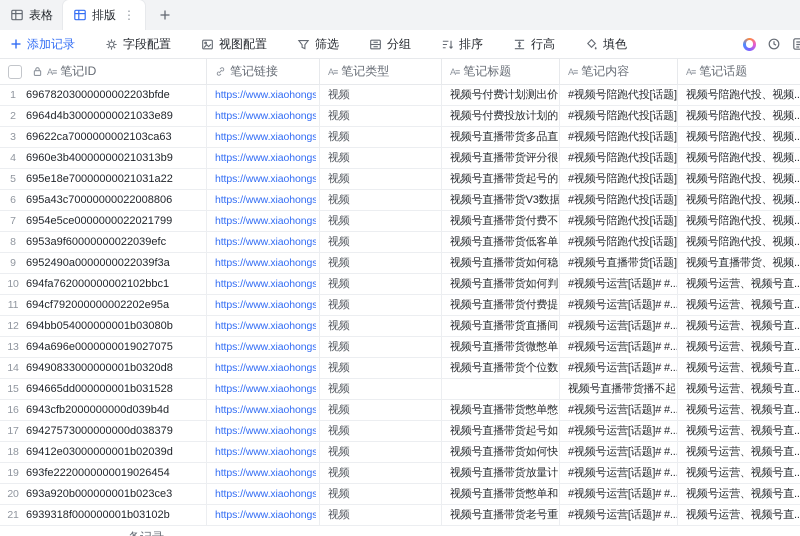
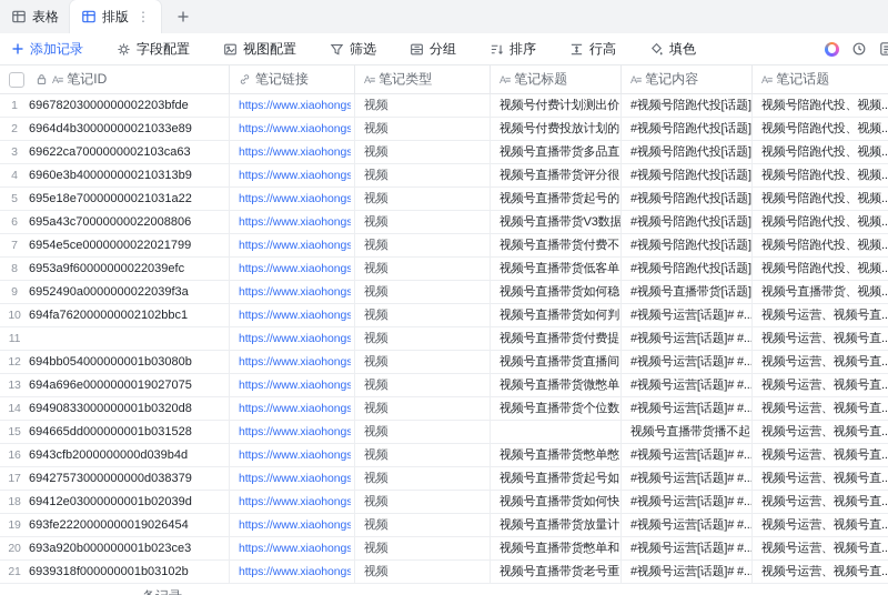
  表格
  排版
  添加记录
  字段配置
  视图配置
  筛选
  分组
  排序
  行高
  填色
  笔记ID
  笔记链接
  笔记类型
  笔记标题
  笔记内容
  笔记话题
  1
  69678203000000002203bfde
  https://www.xiaohongs
  视频
  视频号付费计划测出价
  #视频号陪跑代投[话题]
  视频号陪跑代投、视频..
  2
  6964d4b30000000021033e89
  https://www.xiaohongs
  视频
  视频号付费投放计划的.
  #视频号陪跑代投[话题]
  视频号陪跑代投、视频..
  3
  69622ca7000000002103ca63
  https://www.xiaohongs
  视频
  视频号直播带货多品直.
  #视频号陪跑代投[话题]
  视频号陪跑代投、视频..
  4
  6960e3b400000000210313b9
  https://www.xiaohongs
  视频
  视频号直播带货评分很.
  #视频号陪跑代投[话题]
  视频号陪跑代投、视频..
  5
  695e18e70000000021031a22
  https://www.xiaohongs
  视频
  视频号直播带货起号的.
  #视频号陪跑代投[话题]
  视频号陪跑代投、视频..
  6
  695a43c70000000022008806
  https://www.xiaohongs
  视频
  视频号直播带货V3数据
  #视频号陪跑代投[话题]
  视频号陪跑代投、视频..
  7
  6954e5ce0000000022021799
  https://www.xiaohongs
  视频
  视频号直播带货付费不.
  #视频号陪跑代投[话题]
  视频号陪跑代投、视频..
  8
  6953a9f60000000022039efc
  https://www.xiaohongs
  视频
  视频号直播带货低客单.
  #视频号陪跑代投[话题]
  视频号陪跑代投、视频..
  9
  6952490a0000000022039f3a
  https://www.xiaohongs
  视频
  视频号直播带货如何稳.
  #视频号直播带货[话题]
  视频号直播带货、视频..
  10
  694fa762000000002102bbc1
  https://www.xiaohongs
  视频
  视频号直播带货如何判.
  #视频号运营[话题]# #...
  视频号运营、视频号直..
  11
- 694cf792000000002202e95a
  https://www.xiaohongs
  视频
  视频号直播带货付费提.
  #视频号运营[话题]# #...
  视频号运营、视频号直..
  12
  694bb054000000001b03080b
  https://www.xiaohongs
  视频
  视频号直播带货直播间.
  #视频号运营[话题]# #...
  视频号运营、视频号直..
  13
  694a696e0000000019027075
  https://www.xiaohongs
  视频
  视频号直播带货微憋单.
  #视频号运营[话题]# #...
  视频号运营、视频号直..
  14
  69490833000000001b0320d8
  https://www.xiaohongs
  视频
  视频号直播带货个位数.
  #视频号运营[话题]# #...
  视频号运营、视频号直..
  15
  694665dd000000001b031528
  https://www.xiaohongs
  视频
  视频号直播带货播不起.
  视频号运营、视频号直..
  16
  6943cfb2000000000d039b4d
  https://www.xiaohongs
  视频
  视频号直播带货憋单憋.
  #视频号运营[话题]# #...
  视频号运营、视频号直..
  17
  69427573000000000d038379
  https://www.xiaohongs
  视频
  视频号直播带货起号如.
  #视频号运营[话题]# #...
  视频号运营、视频号直..
  18
  69412e03000000001b02039d
  https://www.xiaohongs
  视频
  视频号直播带货如何快.
  #视频号运营[话题]# #...
  视频号运营、视频号直..
  19
  693fe2220000000019026454
  https://www.xiaohongs
  视频
  视频号直播带货放量计.
  #视频号运营[话题]# #...
  视频号运营、视频号直..
  20
  693a920b000000001b023ce3
  https://www.xiaohongs
  视频
  视频号直播带货憋单和.
  #视频号运营[话题]# #...
  视频号运营、视频号直..
  21
  6939318f000000001b03102b
  https://www.xiaohongs
  视频
  视频号直播带货老号重.
  #视频号运营[话题]# #...
  视频号运营、视频号直..
